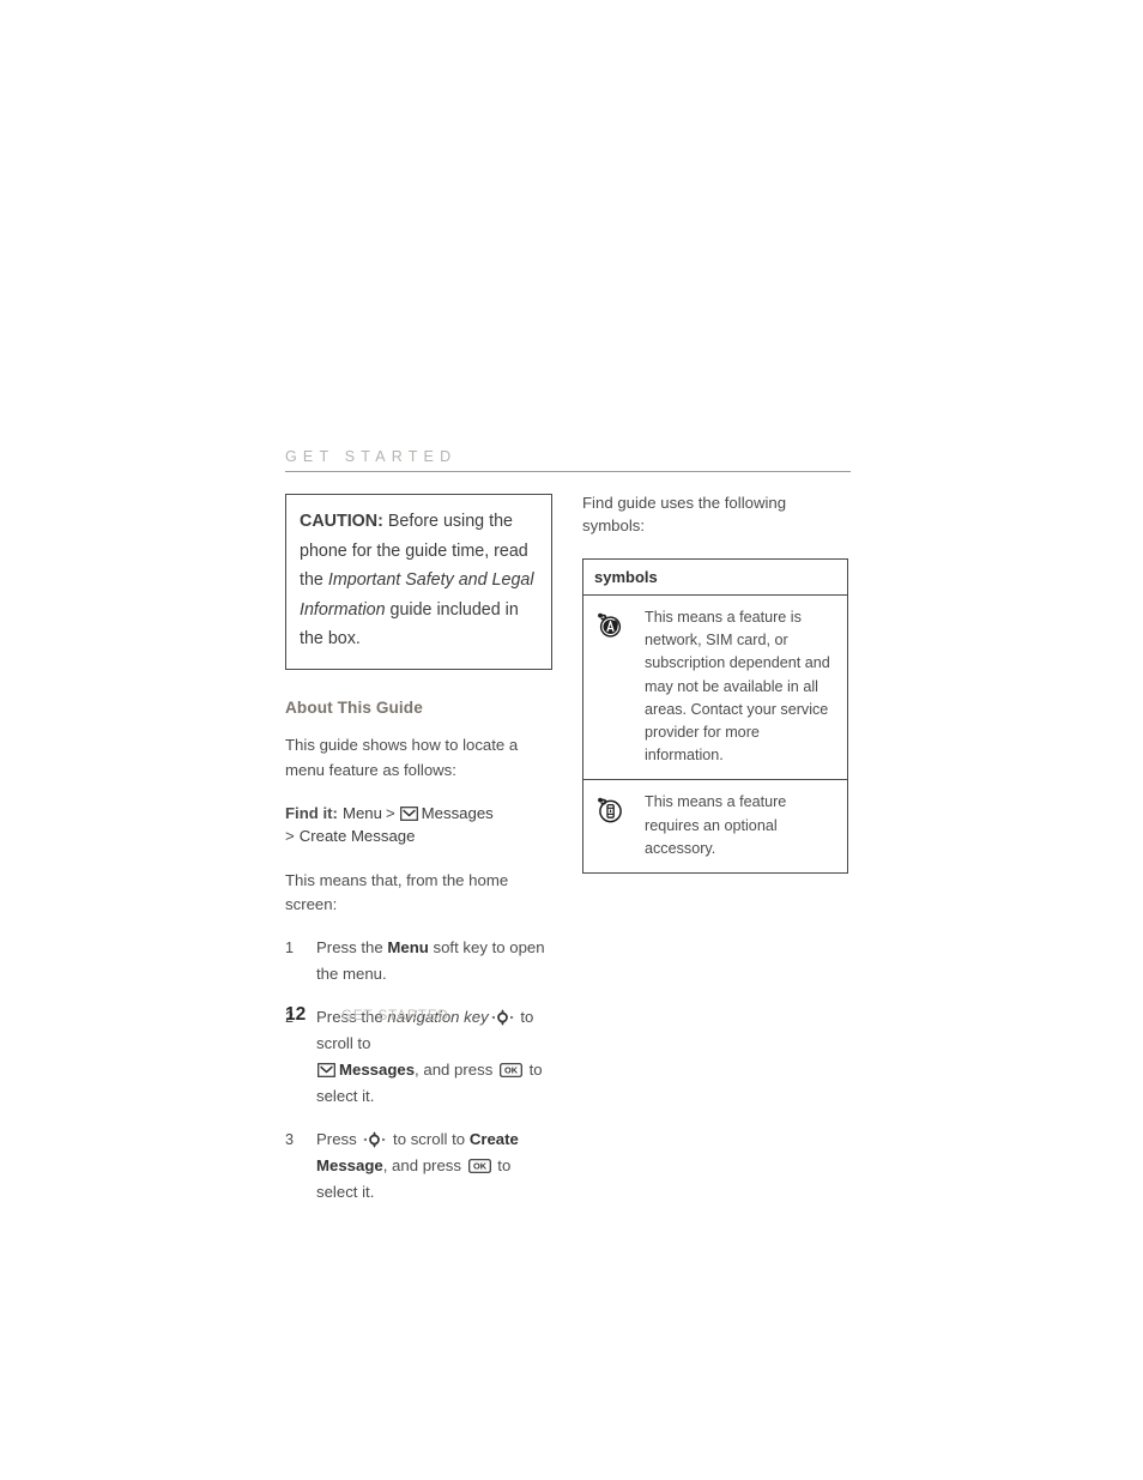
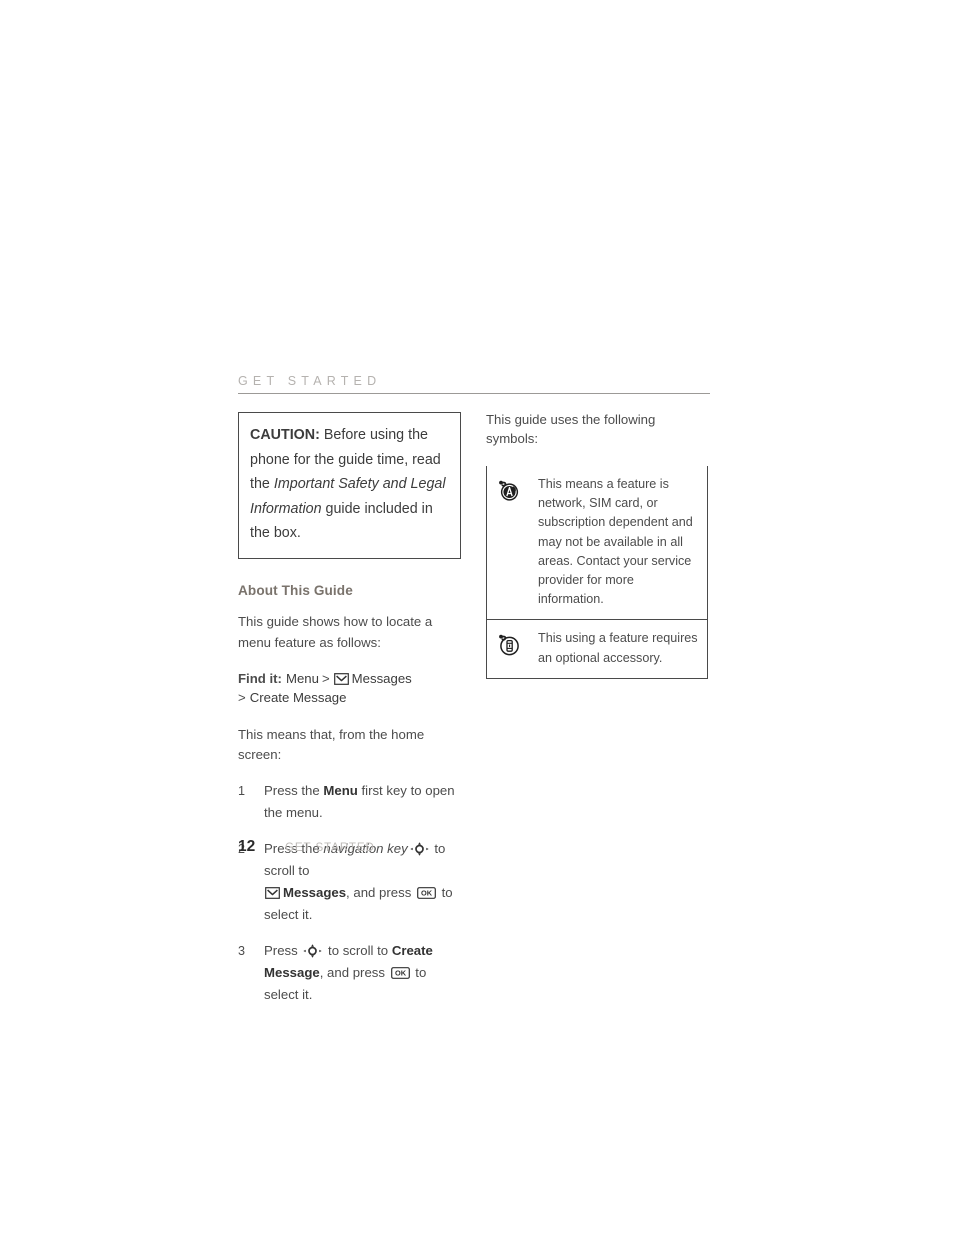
  GET STARTED
  CAUTION: Before using the phone for the guide time, read the Important Safety and Legal Information guide included in the box.
  About This Guide
  This guide shows how to locate a menu feature as follows:
  Find it: Menu > Messages
  > Create Message
  This means that, from the home screen:
  1
- Press the Menu soft key to open the menu.
+ Press the Menu first key to open the menu.
  2
  Press the navigation key to scroll to
  Messages, and press
  OK
  to select it.
  3
  Press to scroll to Create Message, and press
  OK
  to select it.
- Find guide uses the following symbols:
+ This guide uses the following symbols:
- symbols
  This means a feature is network, SIM card, or subscription dependent and may not be available in all areas. Contact your service provider for more information.
- This means a feature requires an optional accessory.
+ This using a feature requires an optional accessory.
  12
  GET STARTED
